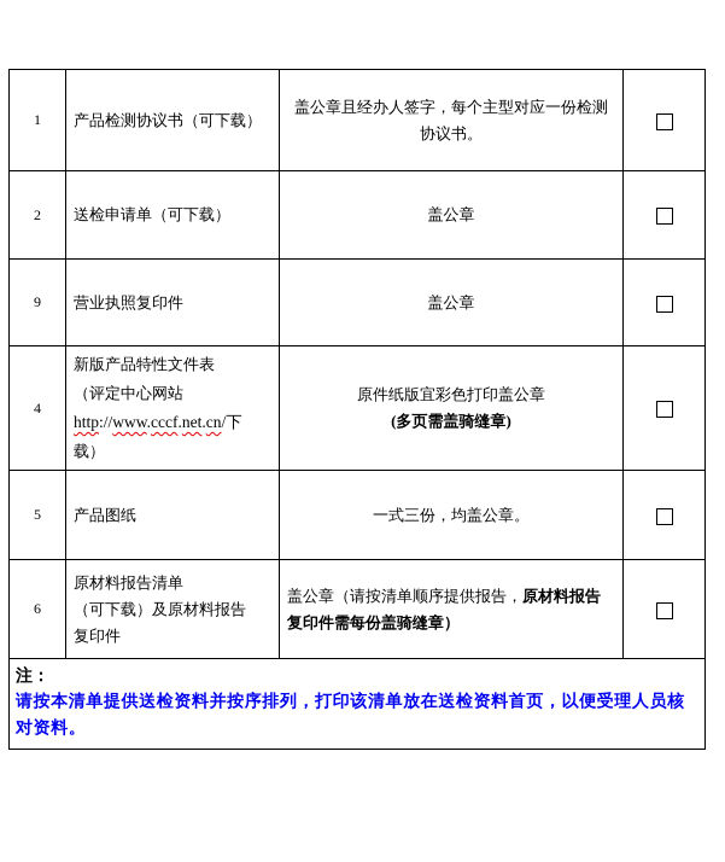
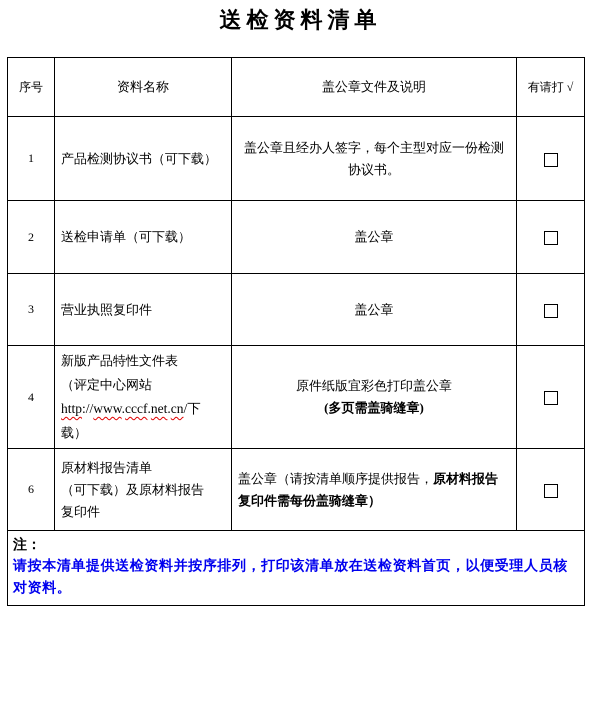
+ 送检资料清单
+ 序号	资料名称	盖公章文件及说明	有请打 √
  1	产品检测协议书（可下载）	盖公章且经办人签字，每个主型对应一份检测协议书。
  2	送检申请单（可下载）	盖公章
- 9	营业执照复印件	盖公章
+ 3	营业执照复印件	盖公章
  4	新版产品特性文件表 （评定中心网站 http://www.cccf.net.cn/下 载）	原件纸版宜彩色打印盖公章 (多页需盖骑缝章)
- 5	产品图纸	一式三份，均盖公章。
  6	原材料报告清单 （可下载）及原材料报告 复印件	盖公章（请按清单顺序提供报告，原材料报告复印件需每份盖骑缝章）
  注： 请按本清单提供送检资料并按序排列，打印该清单放在送检资料首页，以便受理人员核对资料。
